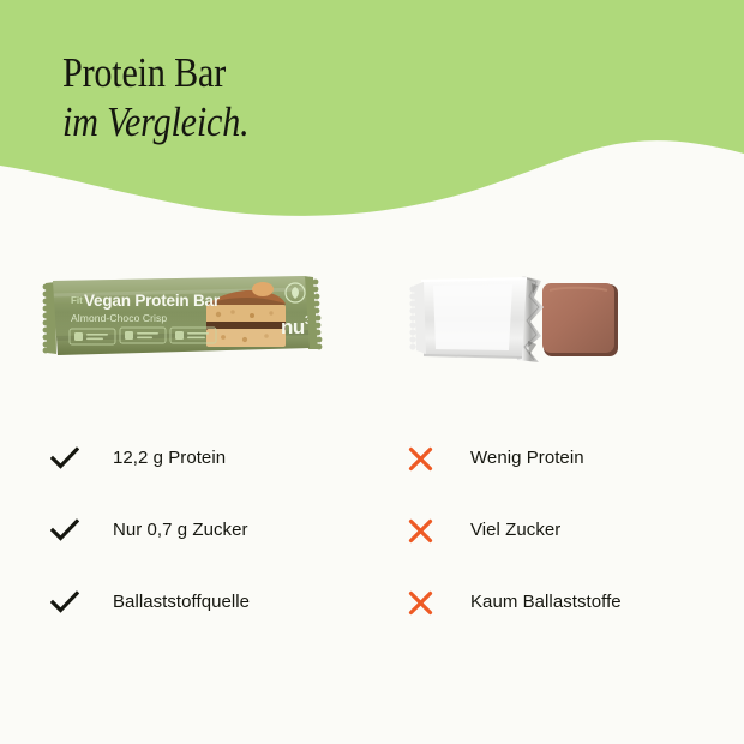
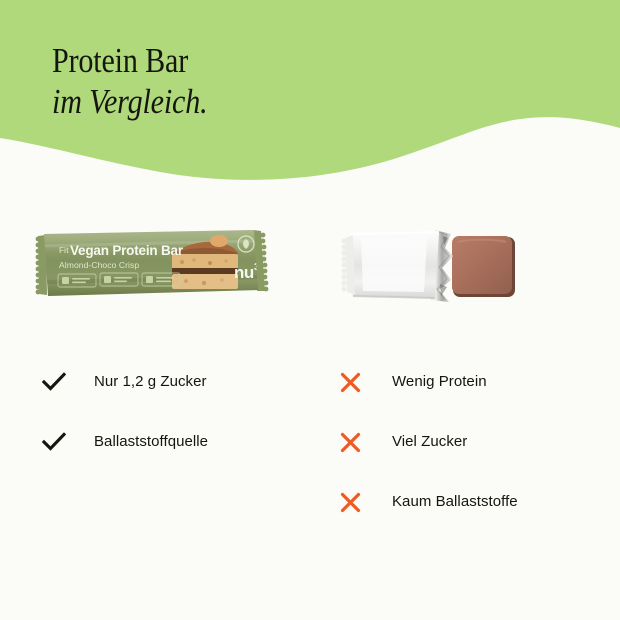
  Protein Bar
  im Vergleich.
  nu
  Fit
  Vegan Protein Bar
  Almond-Choco Crisp
- 12,2 g Protein
- Nur 0,7 g Zucker
+ Nur 1,2 g Zucker
  Ballaststoffquelle
  Wenig Protein
  Viel Zucker
  Kaum Ballaststoffe
